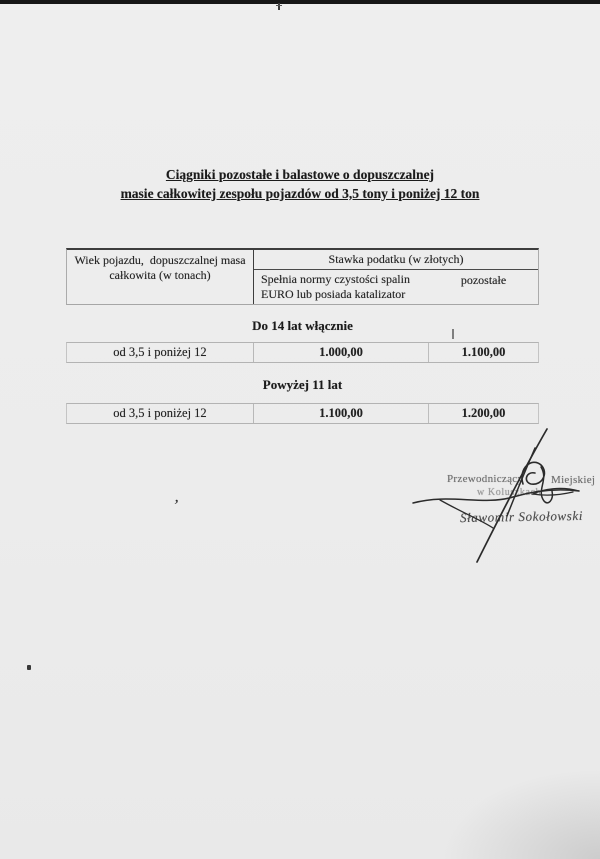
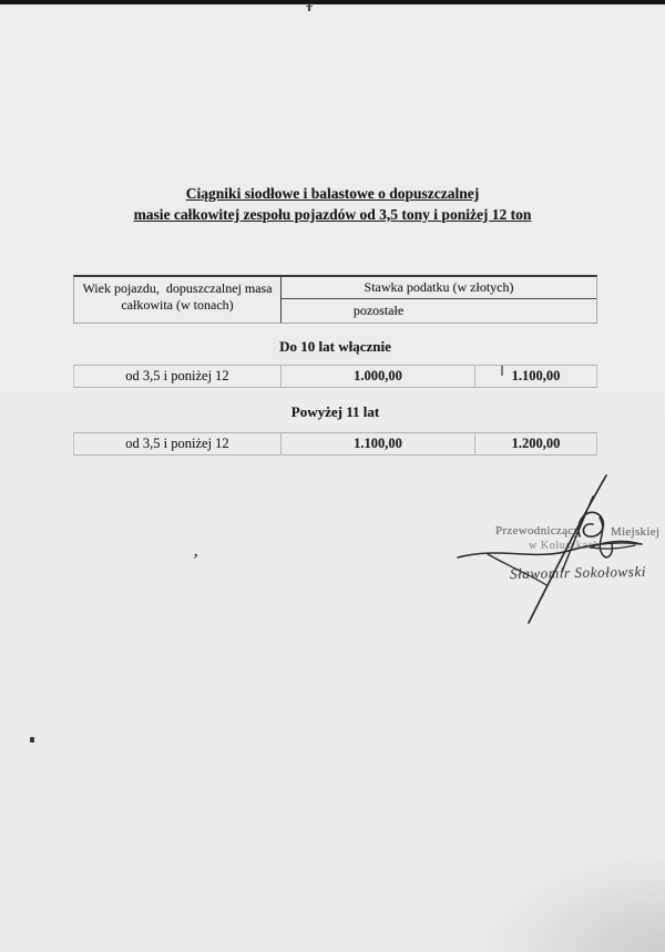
- Ciągniki pozostałe i balastowe o dopuszczalnej
+ Ciągniki siodłowe i balastowe o dopuszczalnej
  masie całkowitej zespołu pojazdów od 3,5 tony i poniżej 12 ton
  Wiek pojazdu, dopuszczalnej masa całkowita (w tonach)
  Stawka podatku (w złotych)
- Spełnia normy czystości spalin EURO lub posiada katalizator
  pozostałe
- Do 14 lat włącznie
+ Do 10 lat włącznie
  od 3,5 i poniżej 12
  1.000,00
  1.100,00
  Powyżej 11 lat
  od 3,5 i poniżej 12
  1.100,00
  1.200,00
  Przewodnicząc
  Miejskiej
  w Koluzkh
  Słwoir Sokołowski
